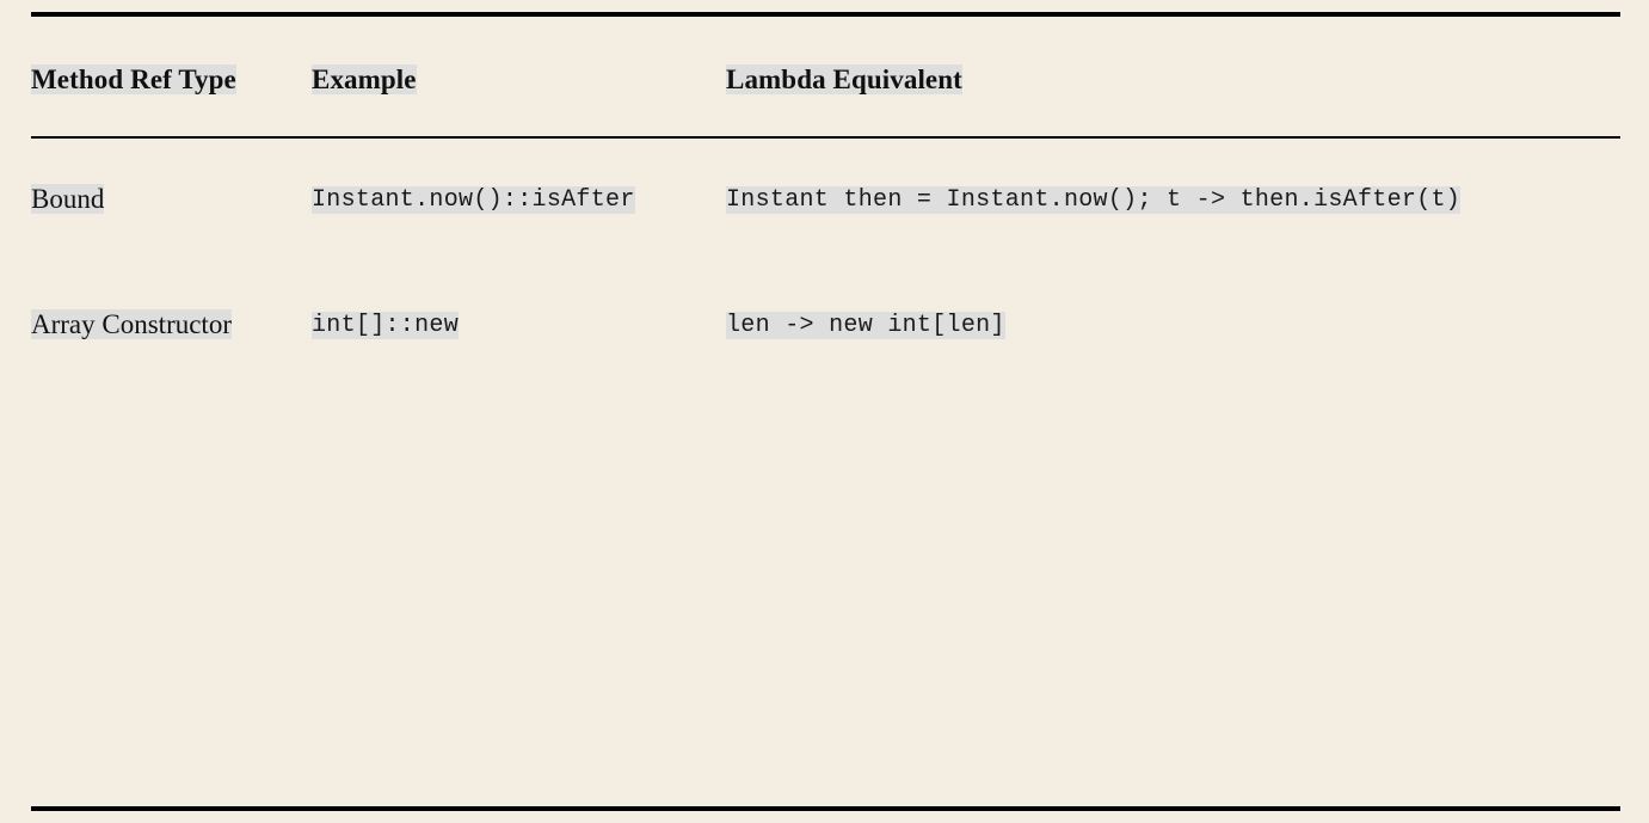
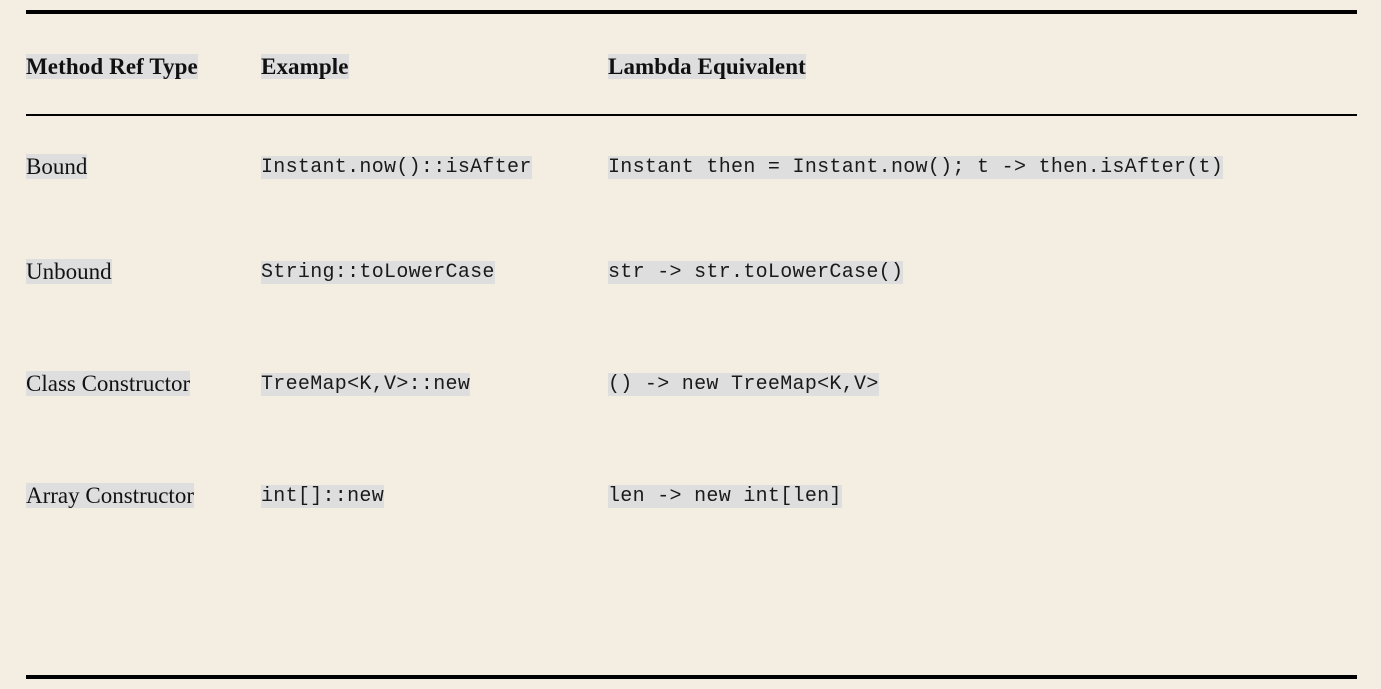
  Method Ref Type	Example	Lambda Equivalent
  Bound	Instant.now()::isAfter	Instant then = Instant.now(); t -> then.isAfter(t)
+ Unbound	String::toLowerCase	str -> str.toLowerCase()
+ Class Constructor	TreeMap<K,V>::new	() -> new TreeMap<K,V>
  Array Constructor	int[]::new	len -> new int[len]
